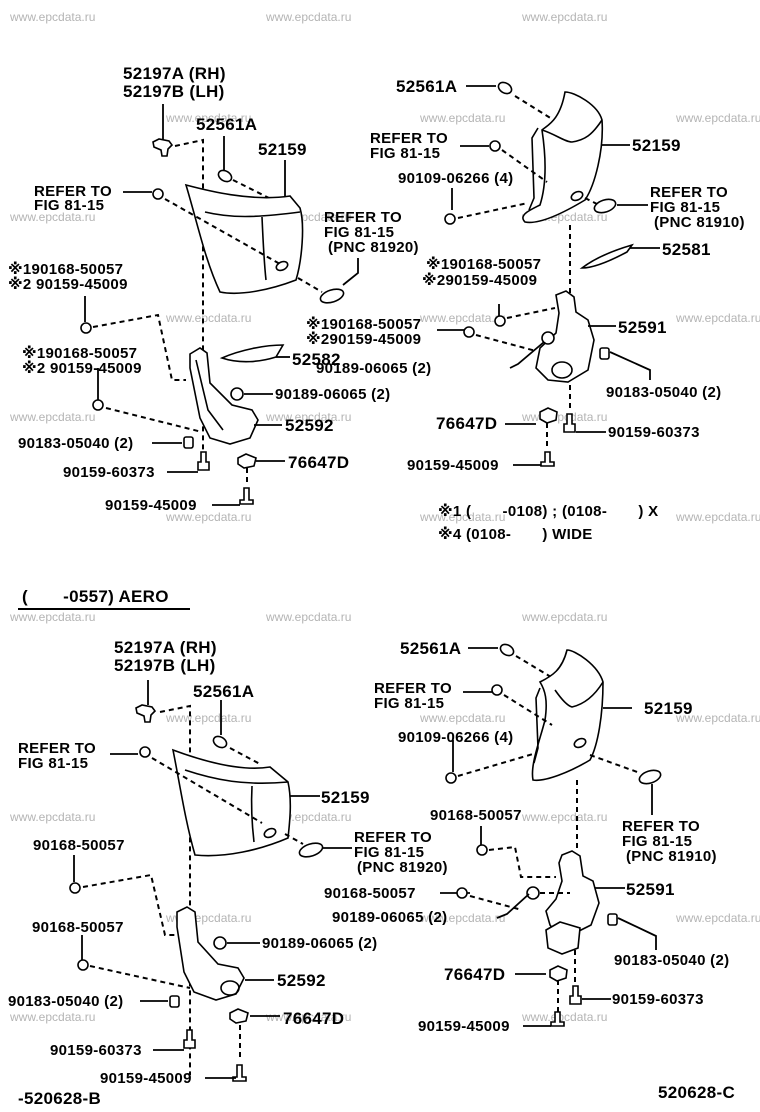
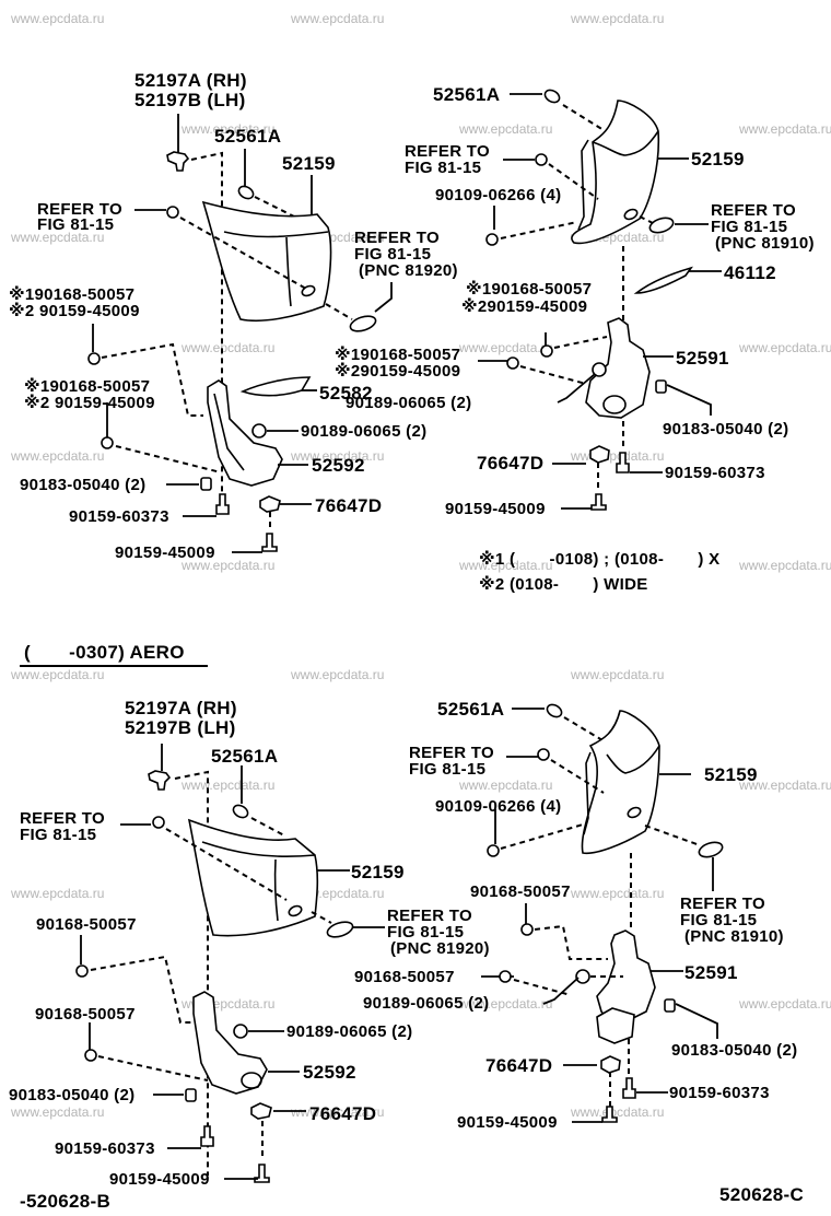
  www.epcdata.ru
  www.epcdata.ru
  www.epcdata.ru
  www.epcdata.ru
  www.epcdata.ru
  www.epcdata.ru
  www.epcdata.ru
  www.epcdata.ru
  www.epcdata.
  www.epcdata.ru
  www.epcdata.ru
  www.epcdata.ru
  wwpdata.ru
  www.epcdata.ru
  www.epcdata.ru
  www.epcdata.ru
  www.epcdata.ru
  www.epcdata.ru
  www.epcdata.ru
  www.epcdata.ru
  www.epcdata.ru
  www.epcdata.ru
  www.epcdata.ru
  .epcdata.ru
  www.epcdata.ru
  wepcdata.ru
  www.epcdata.ru
  www.epcdata.ru
  www.epcdata.ru
  www.epcdata.ru
  www.ecdata.ru
  52197A (RH)
  52197B (LH)
  52561A
  52159
  REFER TO
  FIG 81-15
  REFER TO
  FIG 81-15
  (PNC 81920)
  ※190168-50057
  ※2 90159-45009
  ※190168-50057
  ※2 90159-45009
  52582
  90189-06065 (2)
  52592
  90183-05040 (2)
  90159-60373
  76647D
  90159-45009
  52561A
  REFER TO
  FIG 81-15
  52159
  90109-06266 (4)
  REFER TO
  FIG 81-15
  (PNC 81910)
- 52581
+ 46112
  ※190168-50057
  ※290159-45009
  ※190168-50057
  ※290159-45009
  52591
  90189-06065 (2)
  90183-05040 (2)
  76647D
  90159-60373
  90159-45009
  ※1 ( -0108) ; (0108- ) X
- ※4 (0108- ) WIDE
+ ※2 (0108- ) WIDE
- ( -0557) AERO
+ ( -0307) AERO
  52197A (RH)
  52197B (LH)
  52561A
  REFER TO
  FIG 81-15
  52159
  REFER TO
  FIG 81-15
  (PNC 81920)
  90168-50057
  90168-50057
  90189-06065 (2)
  52592
  90183-05040 (2)
  76647D
  90159-60373
  90159-45009
  -520628-B
  52561A
  REFER TO
  FIG 81-15
  52159
  90109-06266 (4)
  REFER TO
  FIG 81-15
  (PNC 81910)
  90168-50057
  90168-50057
  52591
  90189-06065 (2)
  90183-05040 (2)
  76647D
  90159-60373
  90159-45009
  520628-C
